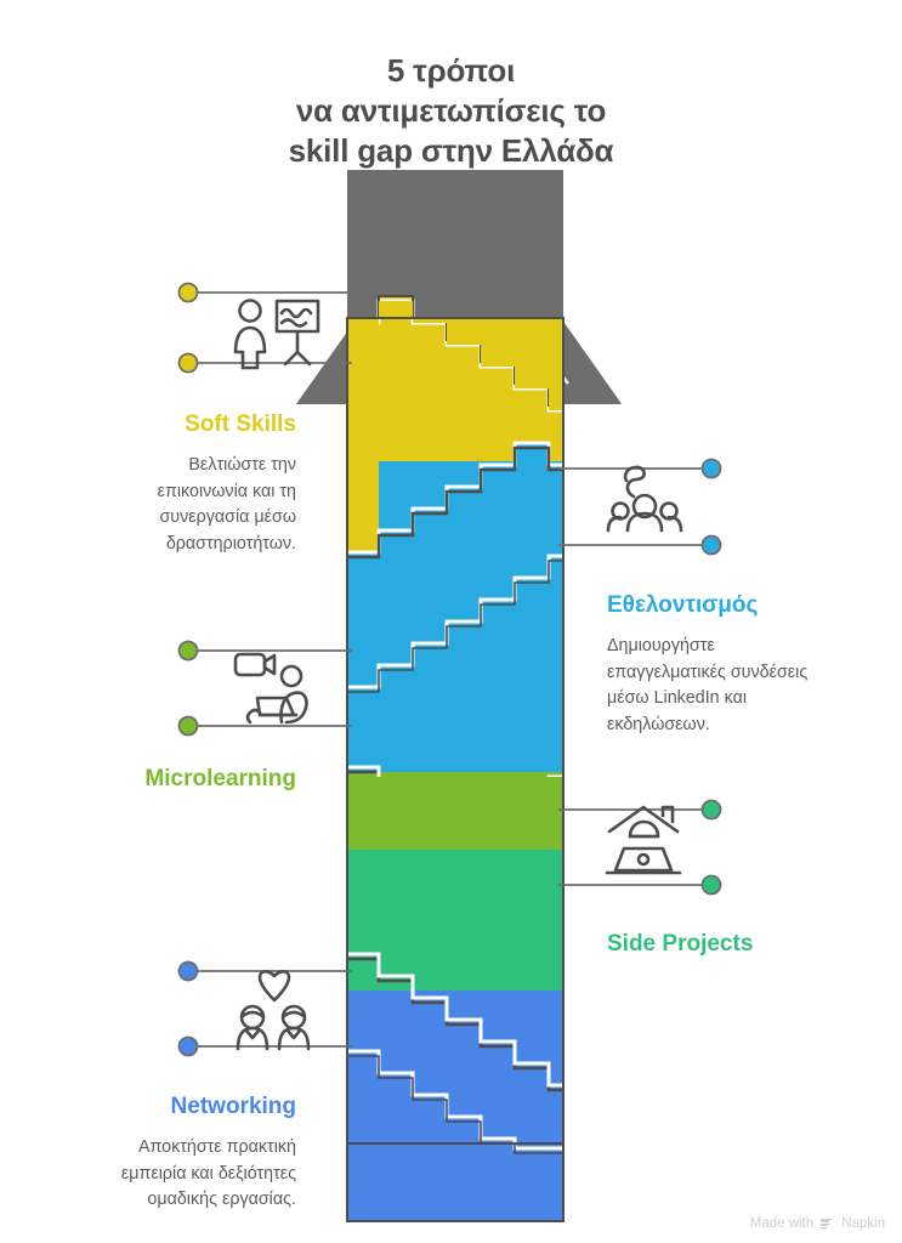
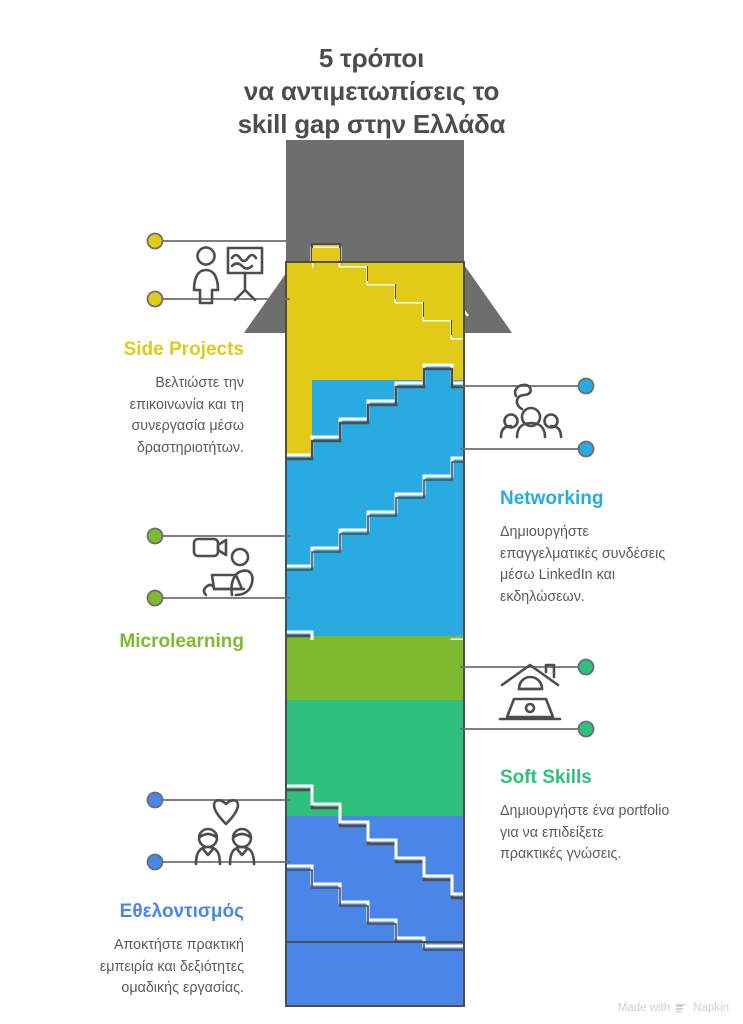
  5 τρόποι
  να αντιμετωπίσεις το
  skill gap στην Ελλάδα
- Soft Skills
+ Side Projects
  Βελτιώστε την
  επικοινωνία και τη
  συνεργασία μέσω
  δραστηριοτήτων.
- Εθελοντισμός
+ Networking
  Δημιουργήστε
  επαγγελματικές συνδέσεις
  μέσω LinkedIn και
  εκδηλώσεων.
  Microlearning
- Side Projects
+ Soft Skills
+ Δημιουργήστε ένα portfolio
+ για να επιδείξετε
+ πρακτικές γνώσεις.
- Networking
+ Εθελοντισμός
  Αποκτήστε πρακτική
  εμπειρία και δεξιότητες
  ομαδικής εργασίας.
  Made with
  Napkin
